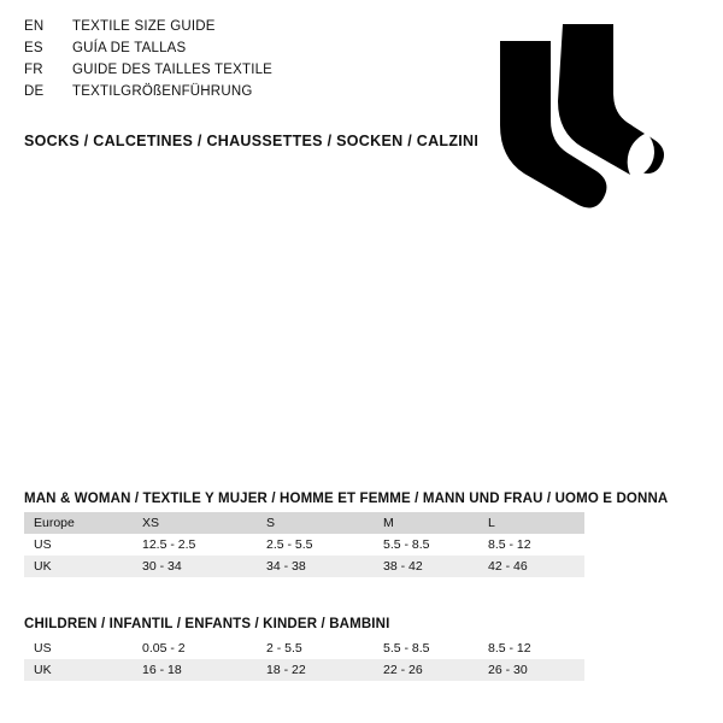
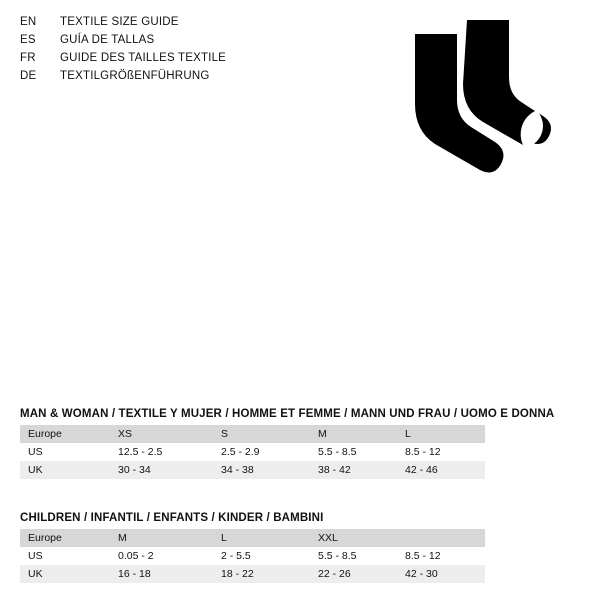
  EN
  TEXTILE SIZE GUIDE
  ES
  GUÍA DE TALLAS
  FR
  GUIDE DES TAILLES TEXTILE
  DE
  TEXTILGRÖßENFÜHRUNG
- SOCKS / CALCETINES / CHAUSSETTES / SOCKEN / CALZINI
  MAN & WOMAN / TEXTILE Y MUJER / HOMME ET FEMME / MANN UND FRAU / UOMO E DONNA
  Europe	XS	S	M	L
- US	12.5 - 2.5	2.5 - 5.5	5.5 - 8.5	8.5 - 12
+ US	12.5 - 2.5	2.5 - 2.9	5.5 - 8.5	8.5 - 12
  UK	30 - 34	34 - 38	38 - 42	42 - 46
  CHILDREN / INFANTIL / ENFANTS / KINDER / BAMBINI
+ Europe	M	L	XXL
  US	0.05 - 2	2 - 5.5	5.5 - 8.5	8.5 - 12
- UK	16 - 18	18 - 22	22 - 26	26 - 30
+ UK	16 - 18	18 - 22	22 - 26	42 - 30
